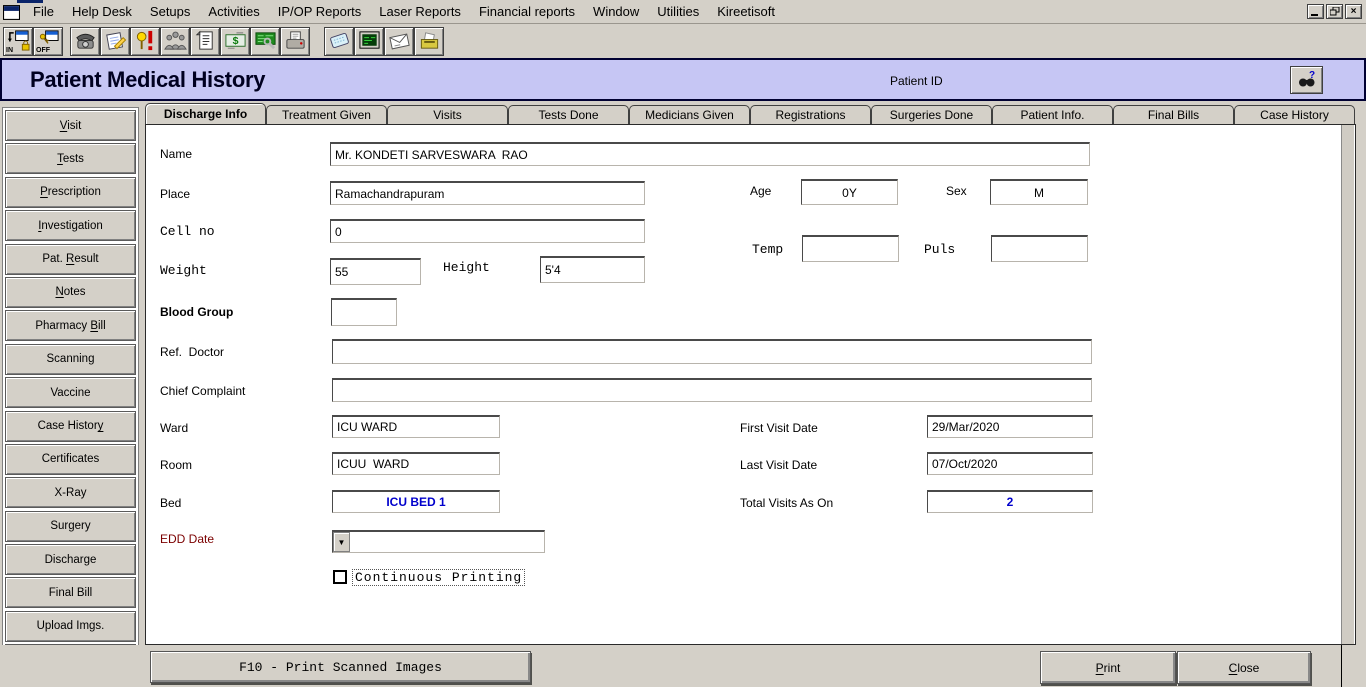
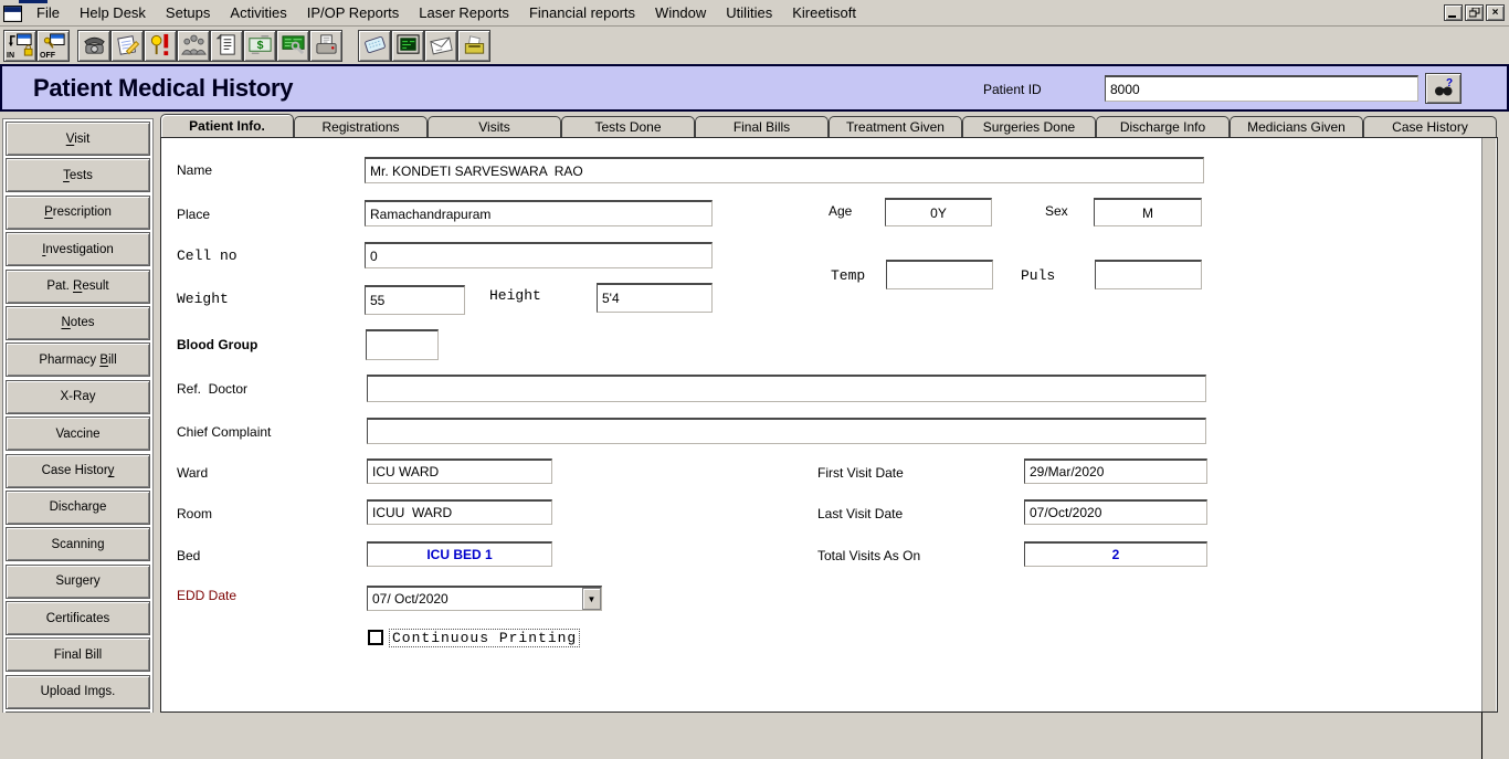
  File Help Desk Setups Activities IP/OP Reports Laser Reports Financial reports Window Utilities Kireetisoft
  ×
  $
  Patient Medical History
  Patient ID
+ 8000
  ?
- Discharge Info
+ Patient Info.
- Treatment Given
+ Registrations
  Visits
  Tests Done
- Medicians Given
+ Final Bills
- Registrations
+ Treatment Given
  Surgeries Done
- Patient Info.
+ Discharge Info
- Final Bills
+ Medicians Given
  Case History
  Visit
  Tests
  Prescription
  Investigation
  Pat. Result
  Notes
  Pharmacy Bill
- Scanning
+ X-Ray
  Vaccine
  Case History
- Certificates
+ Discharge
- X-Ray
+ Scanning
  Surgery
- Discharge
+ Certificates
  Final Bill
  Upload Imgs.
  Name
  Place
  Age
  Sex
  Cell no
  Temp
  Puls
  Weight
  Height
  Blood Group
  Ref. Doctor
  Chief Complaint
  Ward
  First Visit Date
  Room
  Last Visit Date
  Bed
  Total Visits As On
  EDD Date
  Mr. KONDETI SARVESWARA RAO
  Ramachandrapuram
  0Y
  M
  0
  55
  5'4
  ICU WARD
  29/Mar/2020
  ICUU WARD
  07/Oct/2020
  ICU BED 1
  2
+ 07/ Oct/2020
  ▼
  Continuous Printing
- F10 - Print Scanned Images
- Print
- Close
